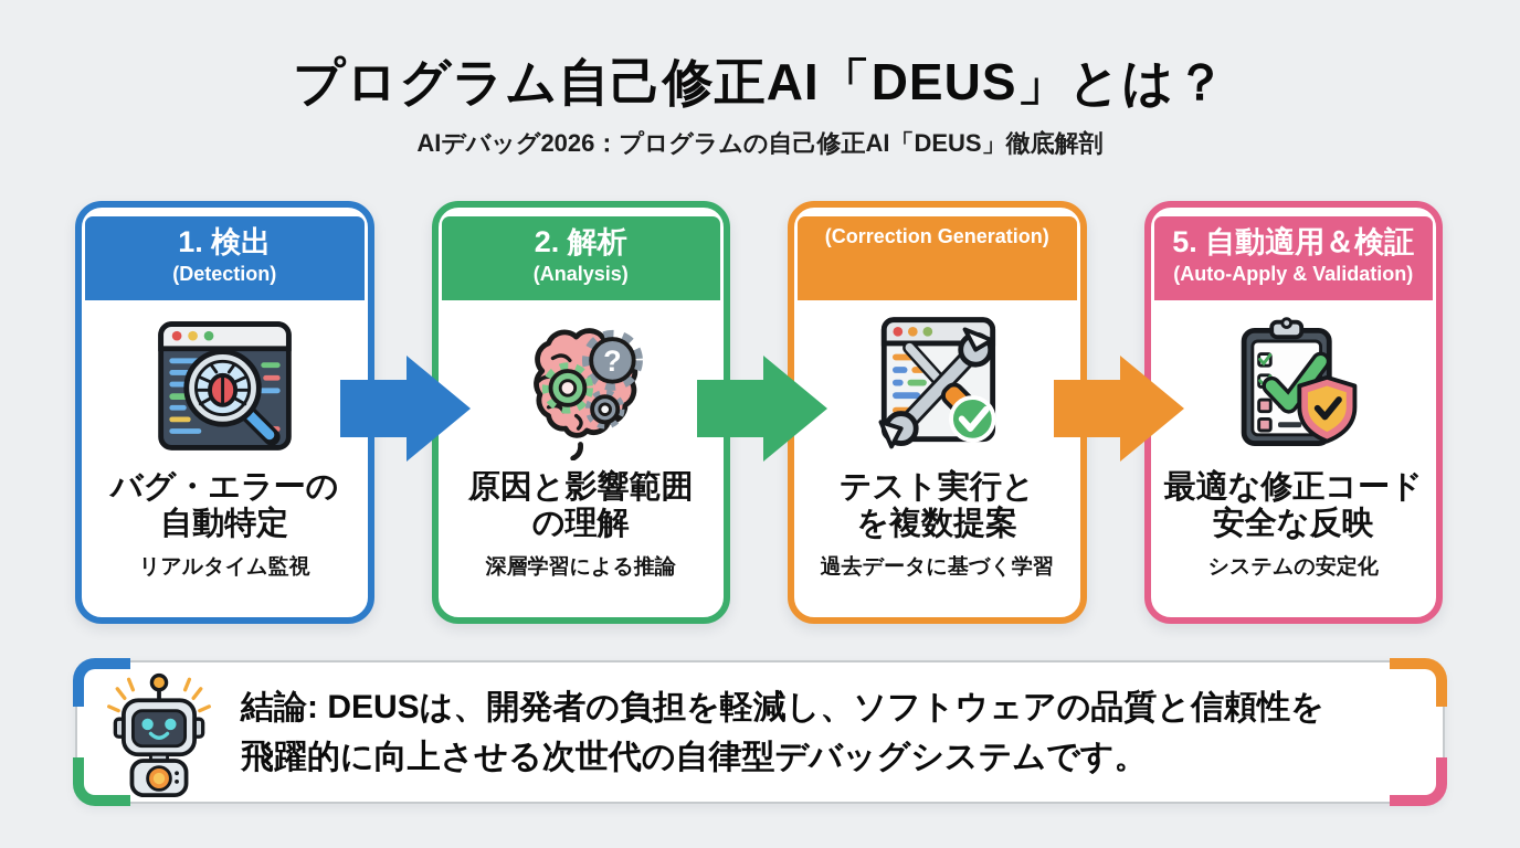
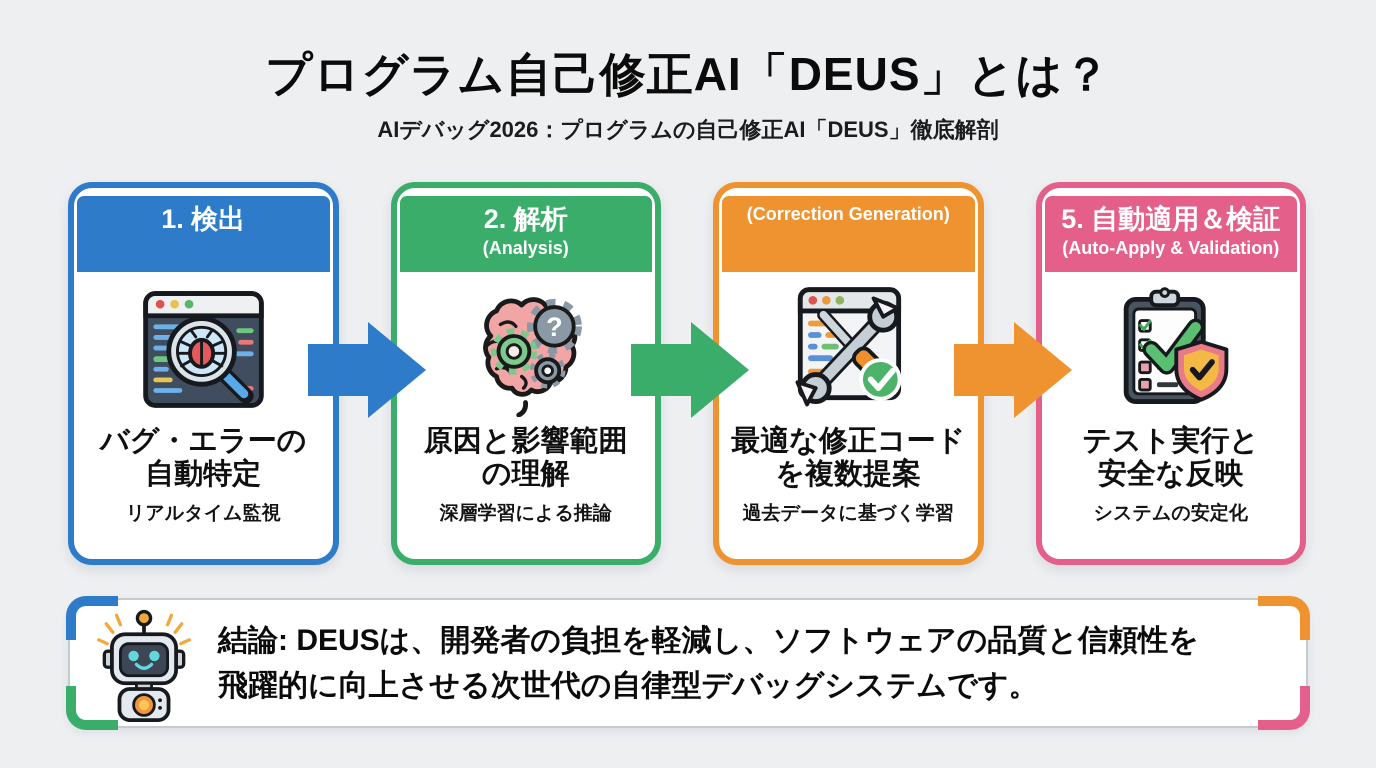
  プログラム自己修正AI「DEUS」とは？
  AIデバッグ2026：プログラムの自己修正AI「DEUS」徹底解剖
  1. 検出
- (Detection)
  バグ・エラーの
  自動特定
  リアルタイム監視
  2. 解析
  (Analysis)
  ?
  原因と影響範囲
  の理解
  深層学習による推論
  (Correction Generation)
- テスト実行と
+ 最適な修正コード
  を複数提案
  過去データに基づく学習
  5. 自動適用＆検証
  (Auto-Apply & Validation)
- 最適な修正コード
+ テスト実行と
  安全な反映
  システムの安定化
  結論: DEUSは、開発者の負担を軽減し、ソフトウェアの品質と信頼性を
  飛躍的に向上させる次世代の自律型デバッグシステムです。
